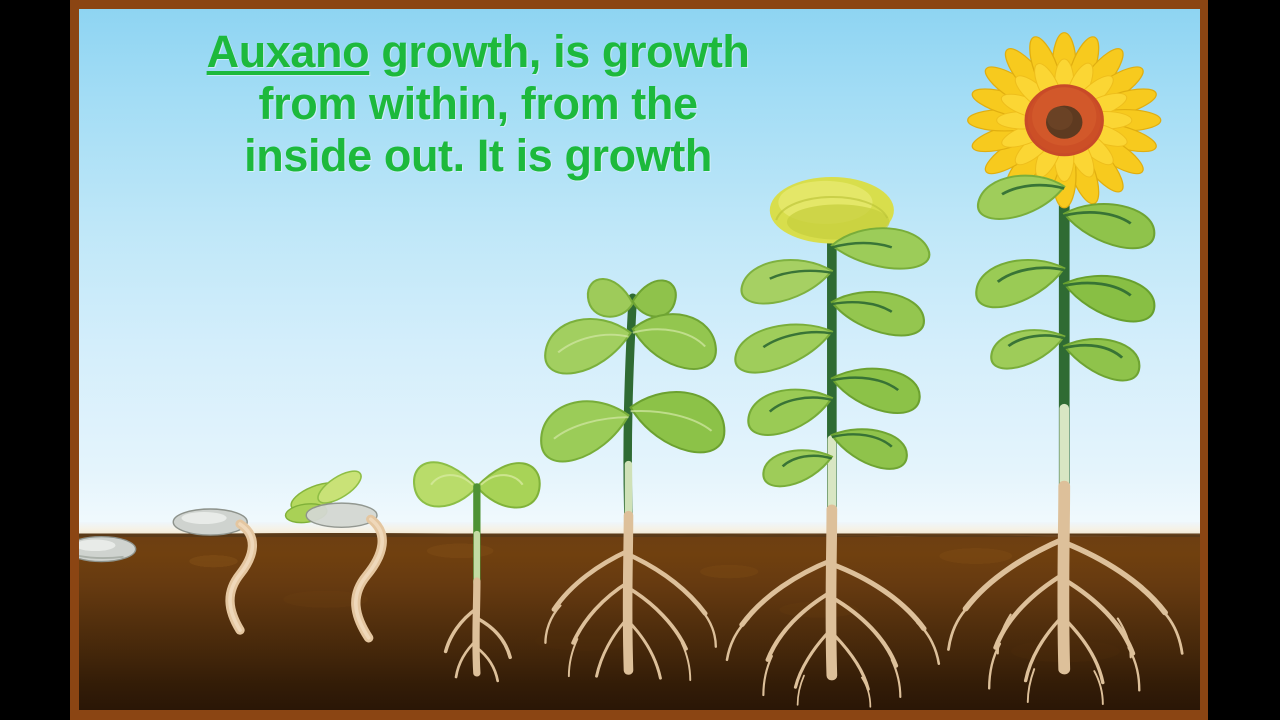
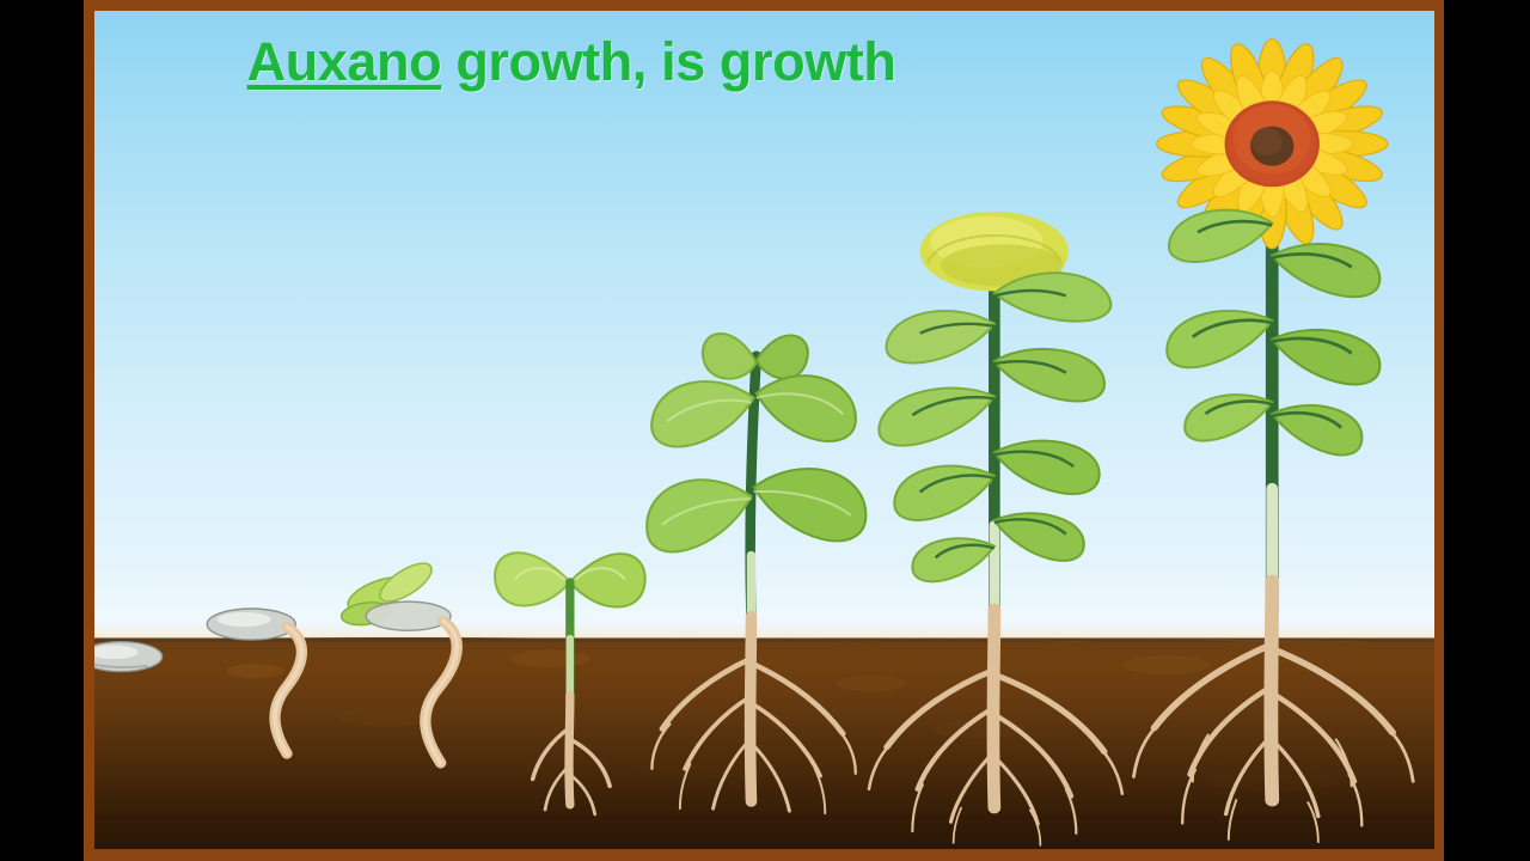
  Auxano growth, is growth
- from within, from the
- inside out. It is growth
